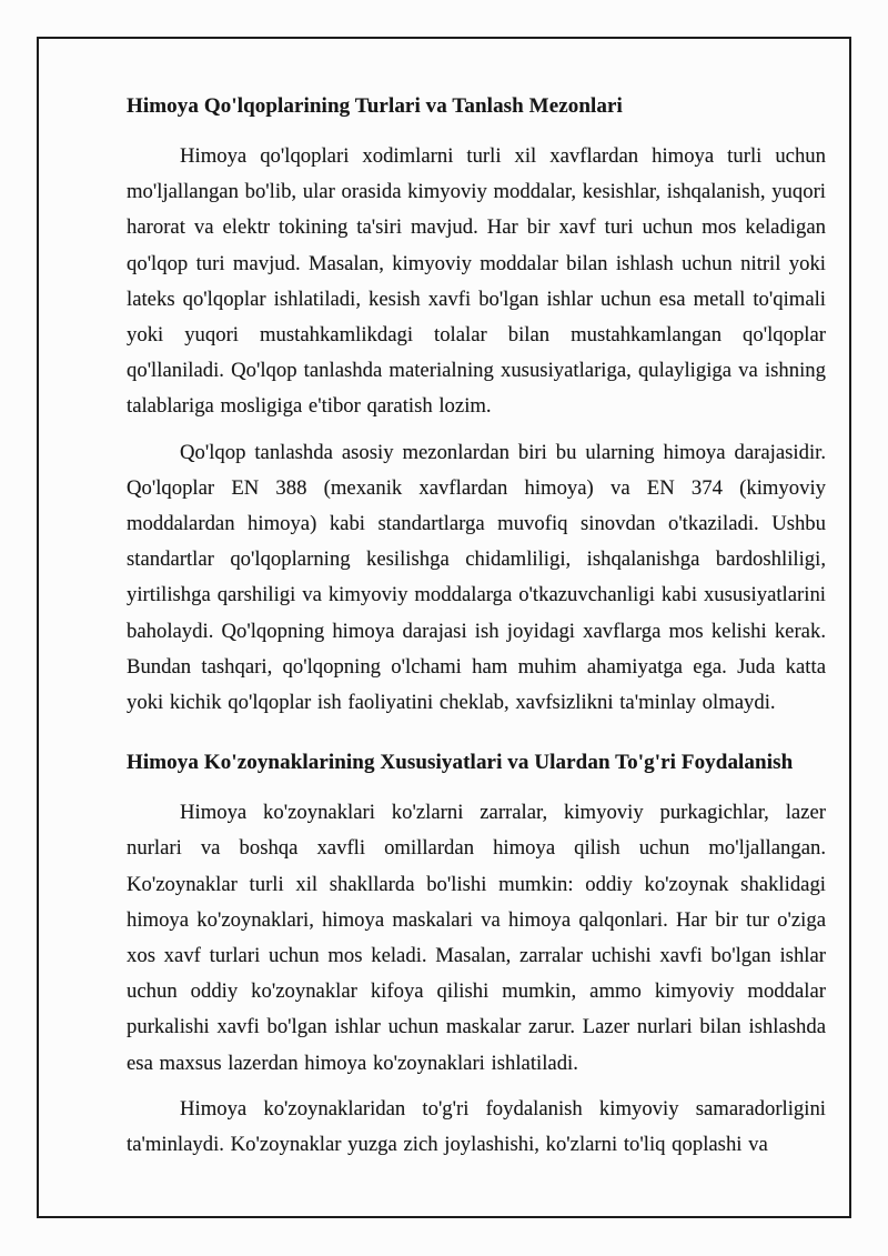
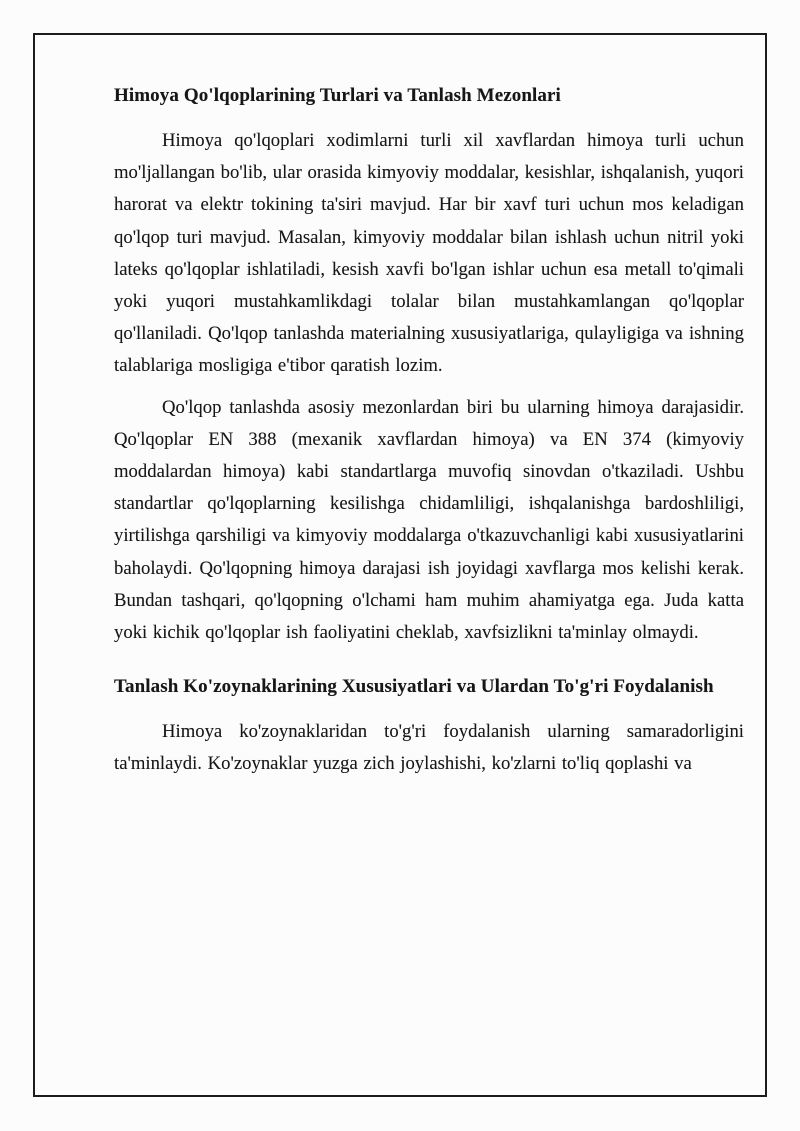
  Himoya Qo'lqoplarining Turlari va Tanlash Mezonlari
  Himoya qo'lqoplari xodimlarni turli xil xavflardan himoya turli uchun mo'ljallangan bo'lib, ular orasida kimyoviy moddalar, kesishlar, ishqalanish, yuqori harorat va elektr tokining ta'siri mavjud. Har bir xavf turi uchun mos keladigan qo'lqop turi mavjud. Masalan, kimyoviy moddalar bilan ishlash uchun nitril yoki lateks qo'lqoplar ishlatiladi, kesish xavfi bo'lgan ishlar uchun esa metall to'qimali yoki yuqori mustahkamlikdagi tolalar bilan mustahkamlangan qo'lqoplar qo'llaniladi. Qo'lqop tanlashda materialning xususiyatlariga, qulayligiga va ishning talablariga mosligiga e'tibor qaratish lozim.
  Qo'lqop tanlashda asosiy mezonlardan biri bu ularning himoya darajasidir. Qo'lqoplar EN 388 (mexanik xavflardan himoya) va EN 374 (kimyoviy moddalardan himoya) kabi standartlarga muvofiq sinovdan o'tkaziladi. Ushbu standartlar qo'lqoplarning kesilishga chidamliligi, ishqalanishga bardoshliligi, yirtilishga qarshiligi va kimyoviy moddalarga o'tkazuvchanligi kabi xususiyatlarini baholaydi. Qo'lqopning himoya darajasi ish joyidagi xavflarga mos kelishi kerak. Bundan tashqari, qo'lqopning o'lchami ham muhim ahamiyatga ega. Juda katta yoki kichik qo'lqoplar ish faoliyatini cheklab, xavfsizlikni ta'minlay olmaydi.
- Himoya Ko'zoynaklarining Xususiyatlari va Ulardan To'g'ri Foydalanish
+ Tanlash Ko'zoynaklarining Xususiyatlari va Ulardan To'g'ri Foydalanish
- Himoya ko'zoynaklari ko'zlarni zarralar, kimyoviy purkagichlar, lazer nurlari va boshqa xavfli omillardan himoya qilish uchun mo'ljallangan. Ko'zoynaklar turli xil shakllarda bo'lishi mumkin: oddiy ko'zoynak shaklidagi himoya ko'zoynaklari, himoya maskalari va himoya qalqonlari. Har bir tur o'ziga xos xavf turlari uchun mos keladi. Masalan, zarralar uchishi xavfi bo'lgan ishlar uchun oddiy ko'zoynaklar kifoya qilishi mumkin, ammo kimyoviy moddalar purkalishi xavfi bo'lgan ishlar uchun maskalar zarur. Lazer nurlari bilan ishlashda esa maxsus lazerdan himoya ko'zoynaklari ishlatiladi.
- Himoya ko'zoynaklaridan to'g'ri foydalanish kimyoviy samaradorligini ta'minlaydi. Ko'zoynaklar yuzga zich joylashishi, ko'zlarni to'liq qoplashi va
+ Himoya ko'zoynaklaridan to'g'ri foydalanish ularning samaradorligini ta'minlaydi. Ko'zoynaklar yuzga zich joylashishi, ko'zlarni to'liq qoplashi va
